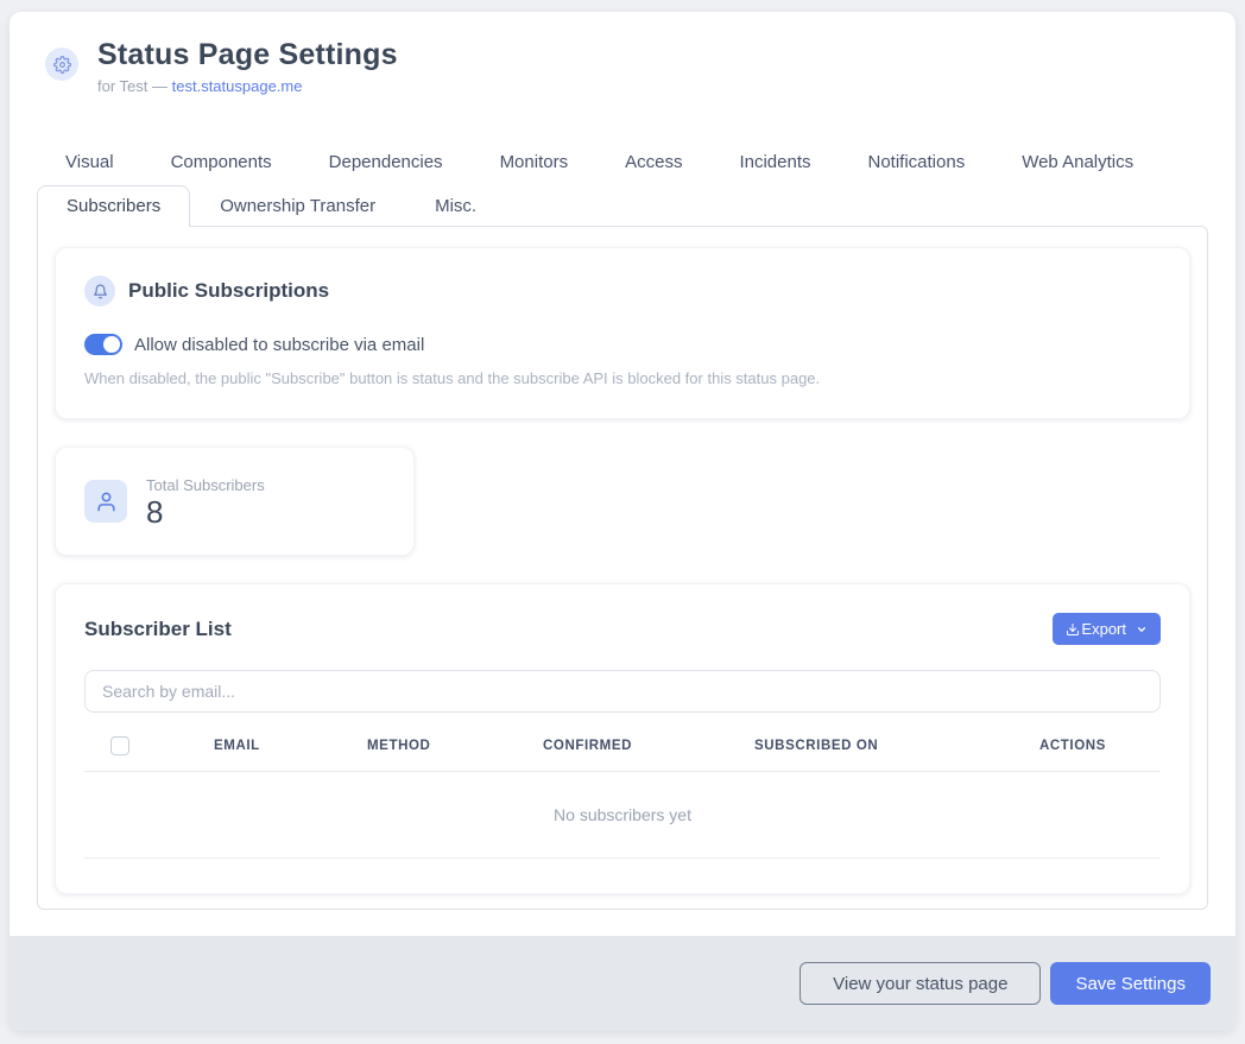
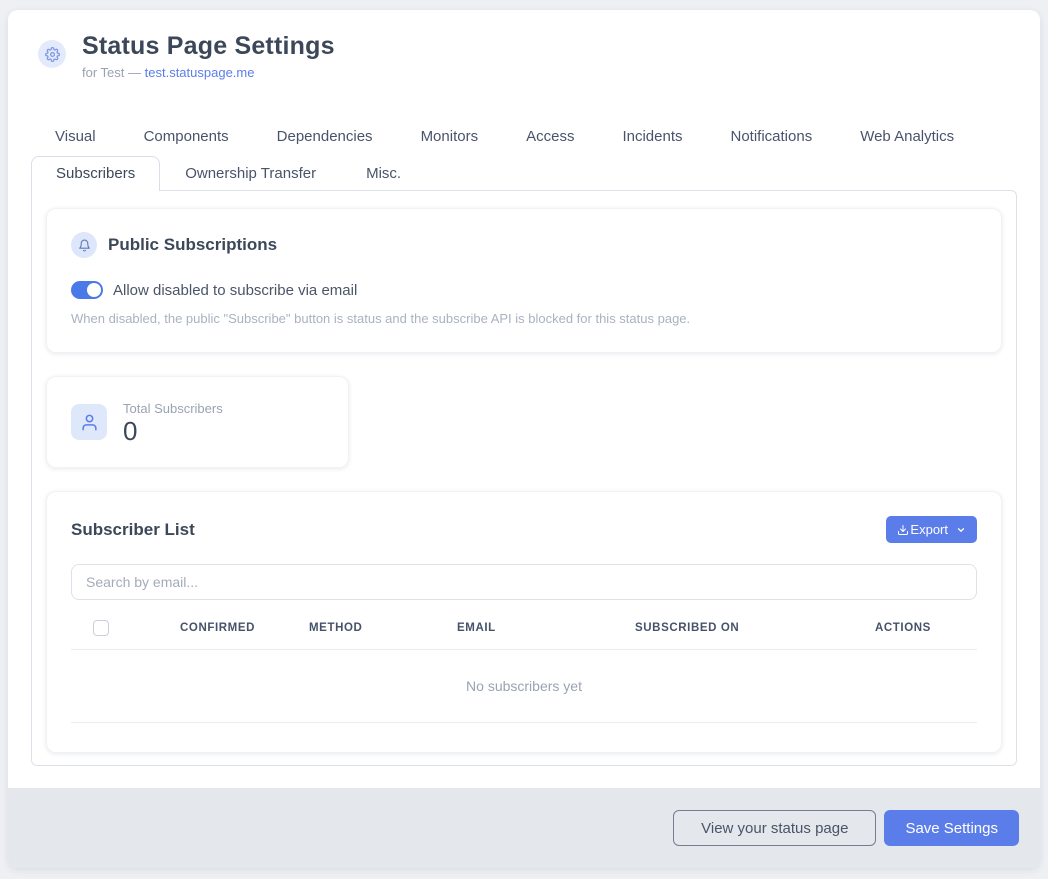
  Status Page Settings
  for Test — test.statuspage.me
  Visual
  Components
  Dependencies
  Monitors
  Access
  Incidents
  Notifications
  Web Analytics
  Subscribers
  Ownership Transfer
  Misc.
  Public Subscriptions
  Allow disabled to subscribe via email
  When disabled, the public "Subscribe" button is status and the subscribe API is blocked for this status page.
  Total Subscribers
- 8
+ 0
  Subscriber List
  Export
  Search by email...
- EMAIL
+ CONFIRMED
  METHOD
- CONFIRMED
+ EMAIL
  SUBSCRIBED ON
  ACTIONS
  No subscribers yet
  View your status page
  Save Settings
